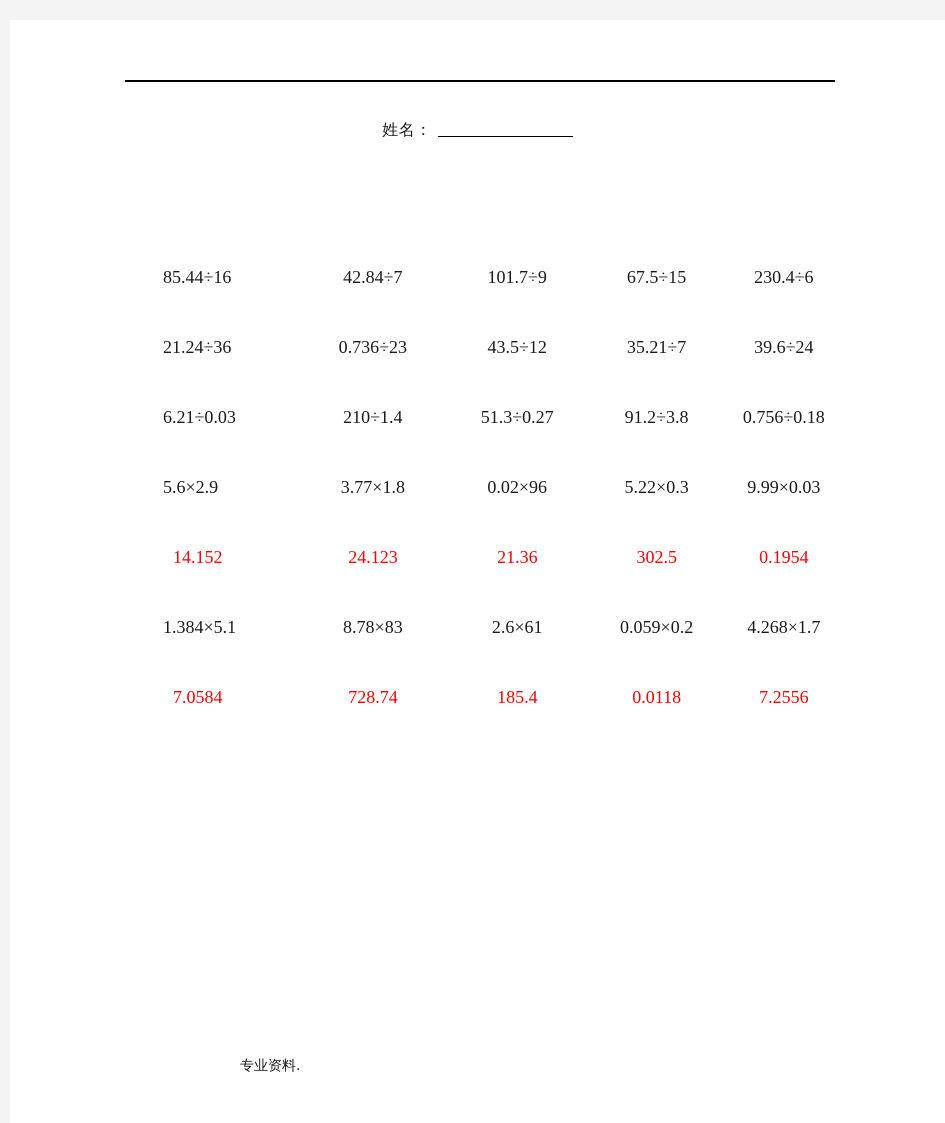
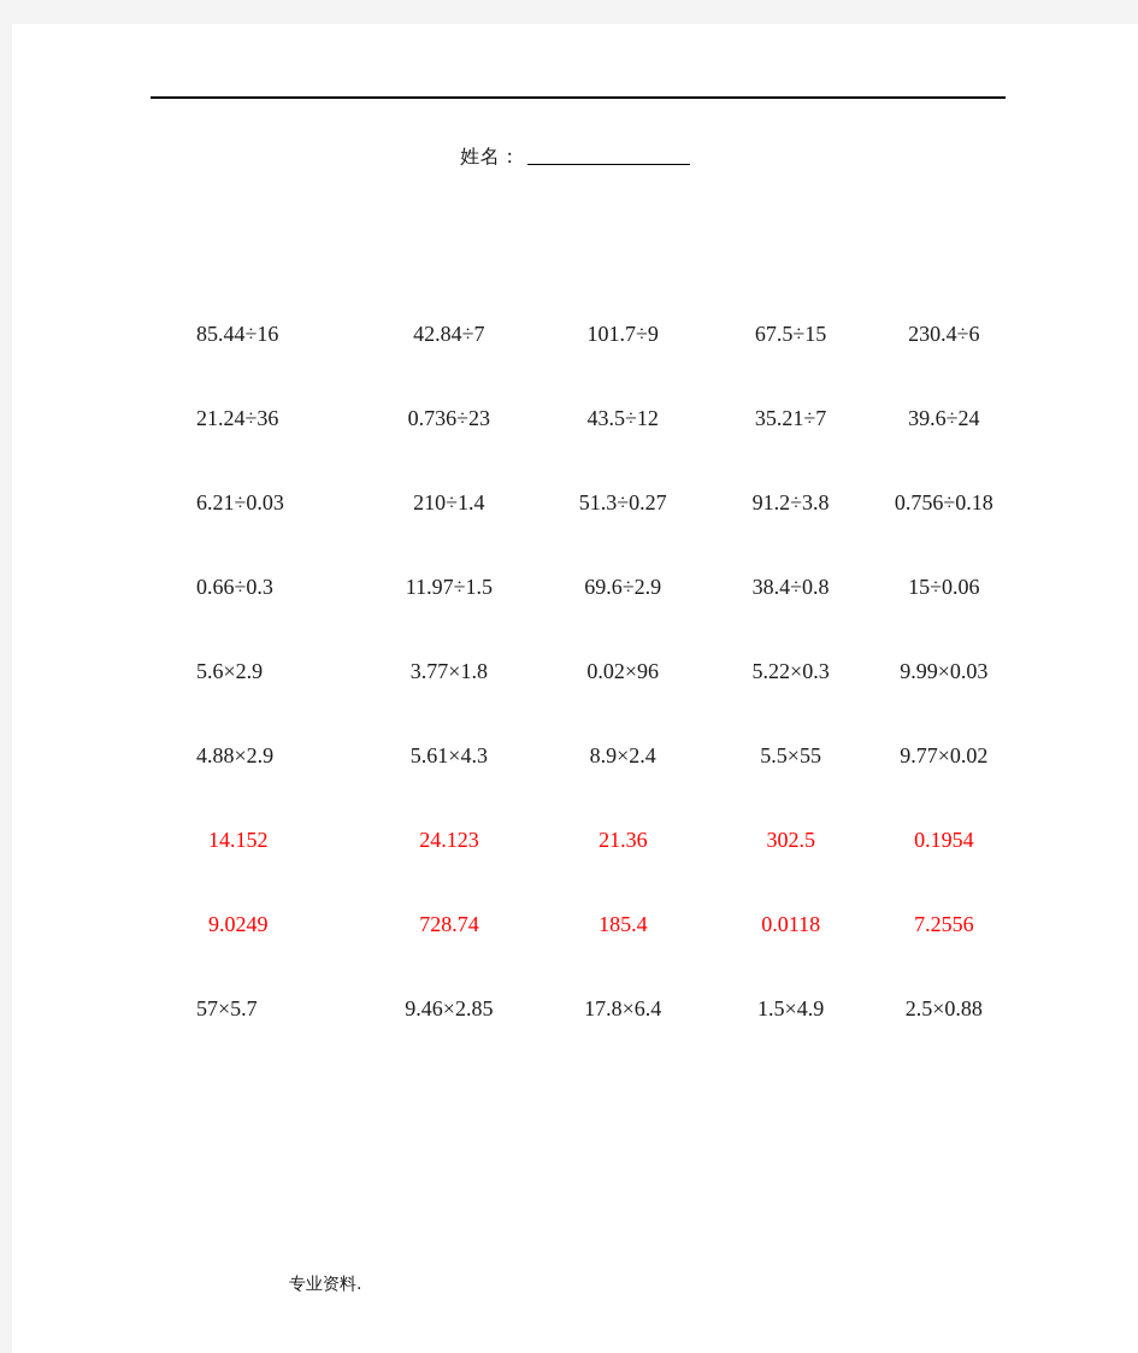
  姓名：
  85.44÷16
  42.84÷7
  101.7÷9
  67.5÷15
  230.4÷6
  21.24÷36
  0.736÷23
  43.5÷12
  35.21÷7
  39.6÷24
  6.21÷0.03
  210÷1.4
  51.3÷0.27
  91.2÷3.8
  0.756÷0.18
+ 0.66÷0.3
+ 11.97÷1.5
+ 69.6÷2.9
+ 38.4÷0.8
+ 15÷0.06
  5.6×2.9
  3.77×1.8
  0.02×96
  5.22×0.3
  9.99×0.03
+ 4.88×2.9
+ 5.61×4.3
+ 8.9×2.4
+ 5.5×55
+ 9.77×0.02
  14.152
  24.123
  21.36
  302.5
  0.1954
- 1.384×5.1
- 8.78×83
- 2.6×61
- 0.059×0.2
- 4.268×1.7
- 7.0584
+ 9.0249
  728.74
  185.4
  0.0118
  7.2556
+ 57×5.7
+ 9.46×2.85
+ 17.8×6.4
+ 1.5×4.9
+ 2.5×0.88
  专业资料.
